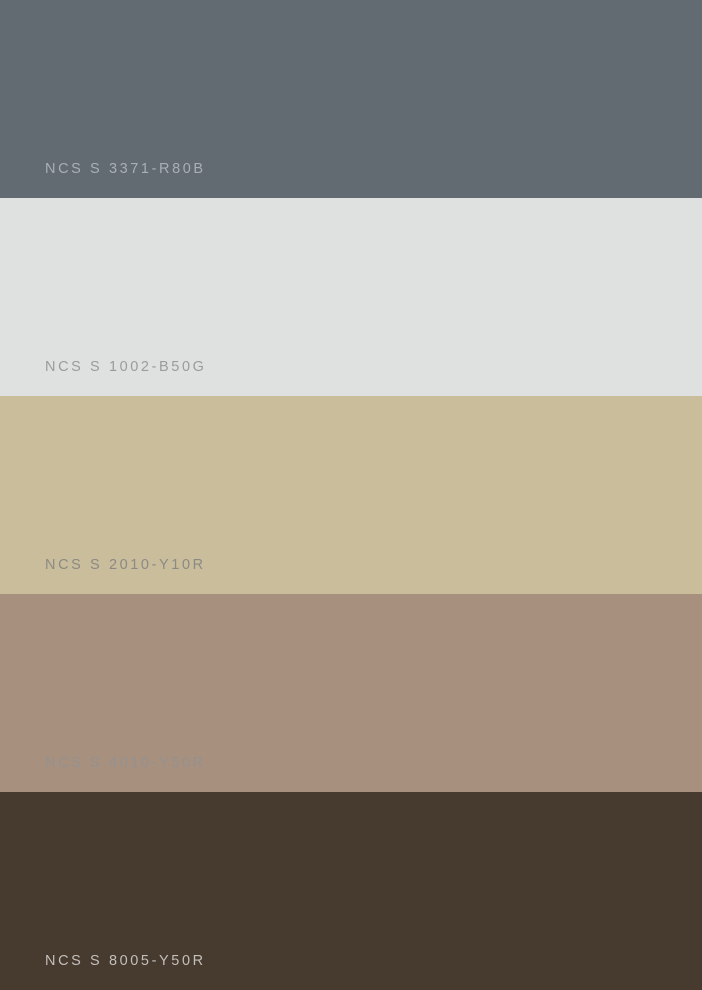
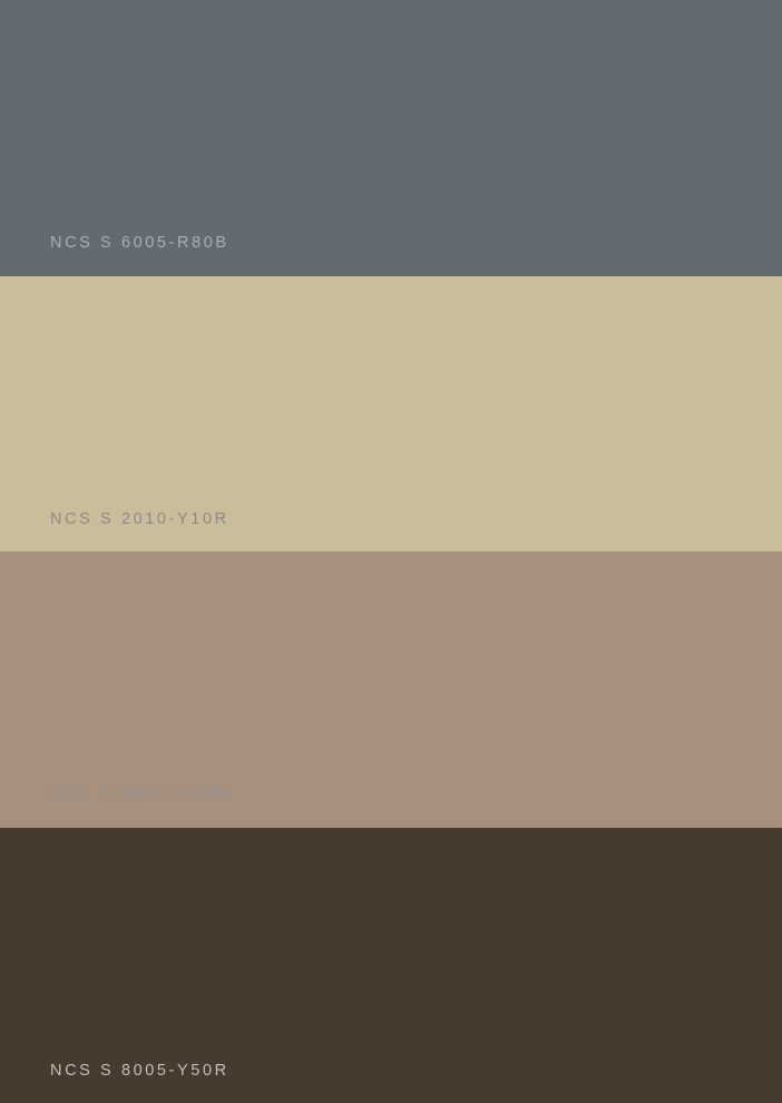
- NCS S 3371-R80B
+ NCS S 6005-R80B
- NCS S 1002-B50G
  NCS S 2010-Y10R
  NCS S 8005-Y50R
